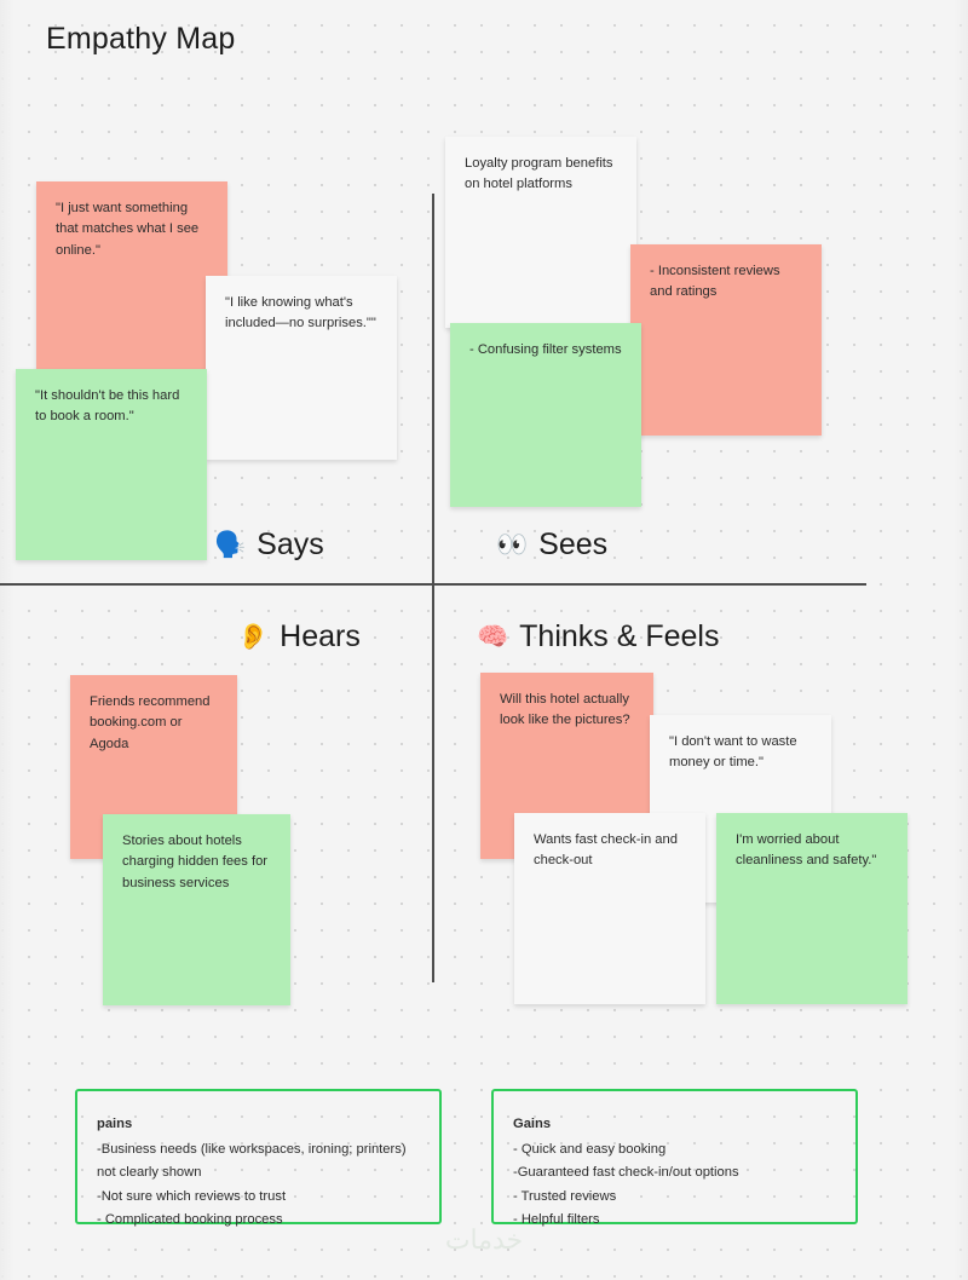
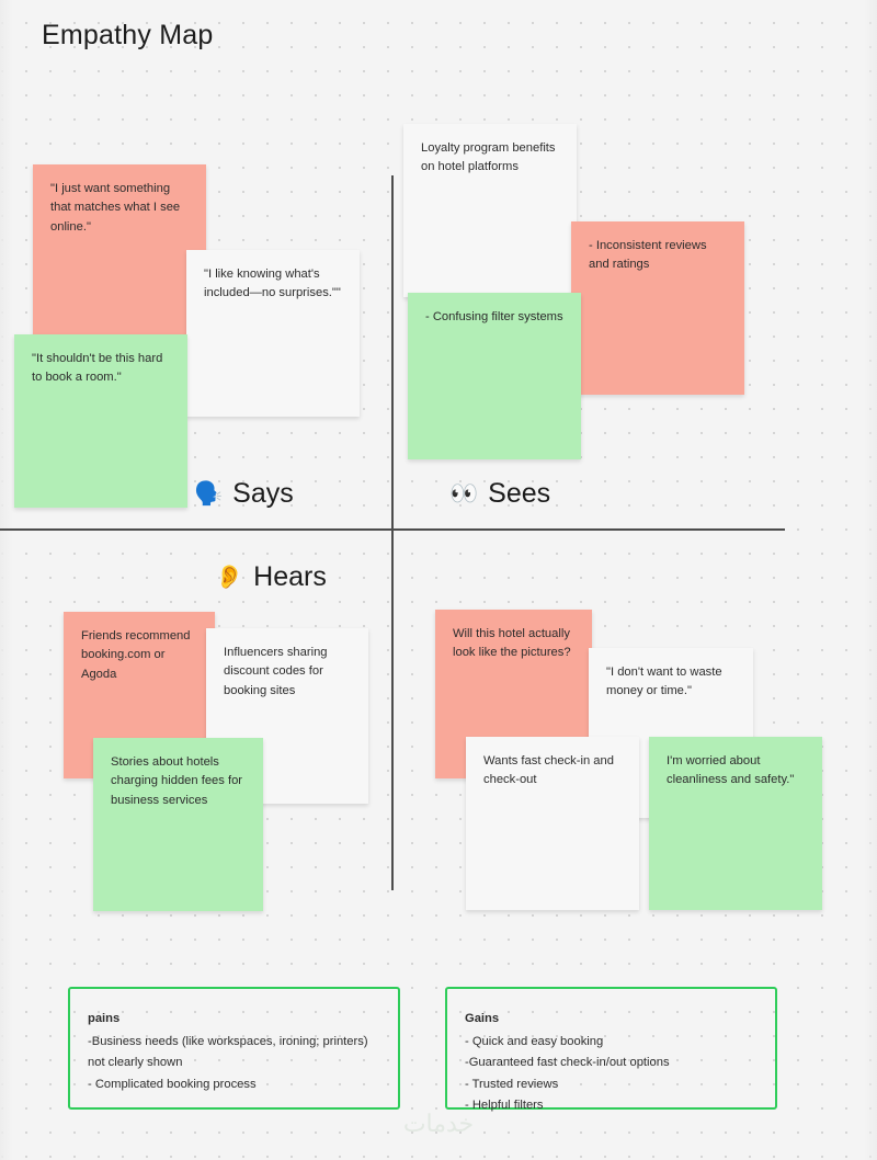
  Empathy Map
  "I just want something that matches what I see online."
  "I like knowing what's included—no surprises.""
  "It shouldn't be this hard to book a room."
  🗣️
  Says
  Loyalty program benefits on hotel platforms
  - Inconsistent reviews and ratings
  - Confusing filter systems
  👀
  Sees
  👂
  Hears
  Friends recommend booking.com or Agoda
+ Influencers sharing discount codes for booking sites
  Stories about hotels charging hidden fees for business services
- 🧠
- Thinks & Feels
  Will this hotel actually look like the pictures?
  "I don't want to waste money or time."
  Wants fast check-in and check-out
  I'm worried about cleanliness and safety."
  pains
  -Business needs (like workspaces, ironing; printers) not clearly shown
- -Not sure which reviews to trust
  - Complicated booking process
  Gains
  - Quick and easy booking
  -Guaranteed fast check-in/out options
  - Trusted reviews
  - Helpful filters
